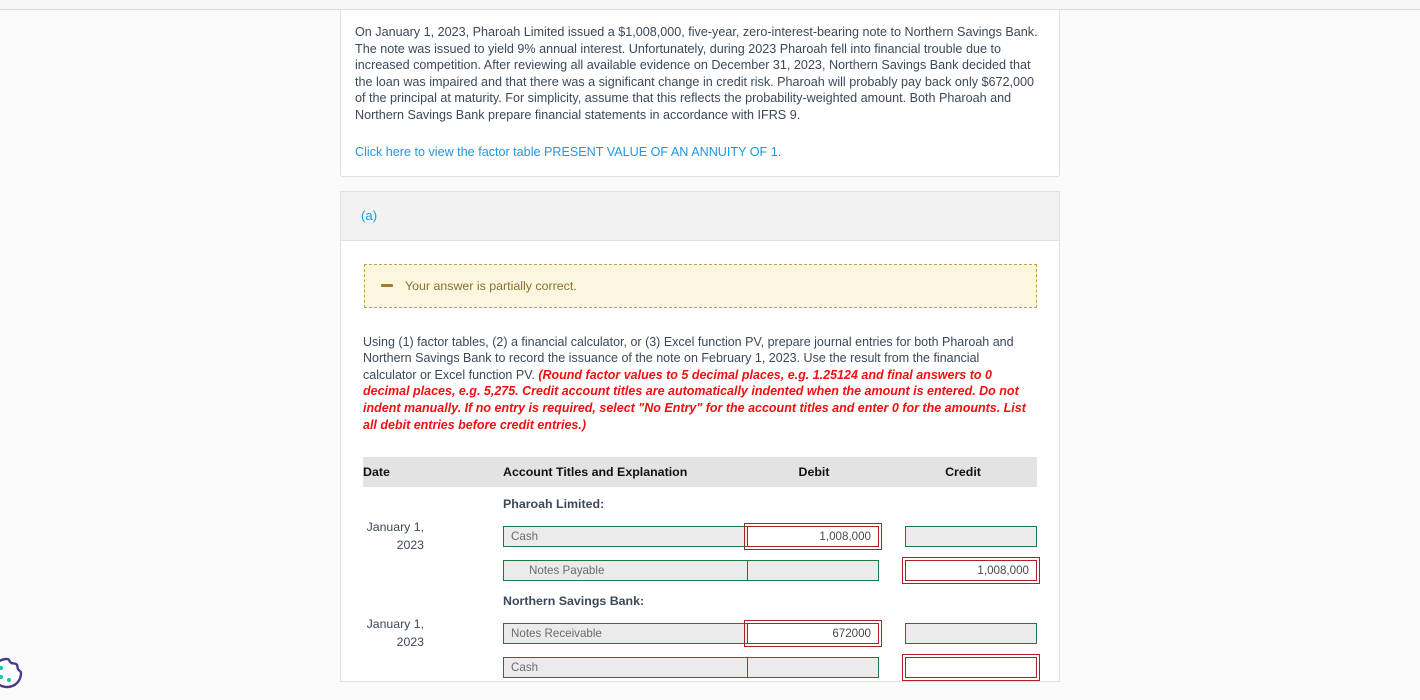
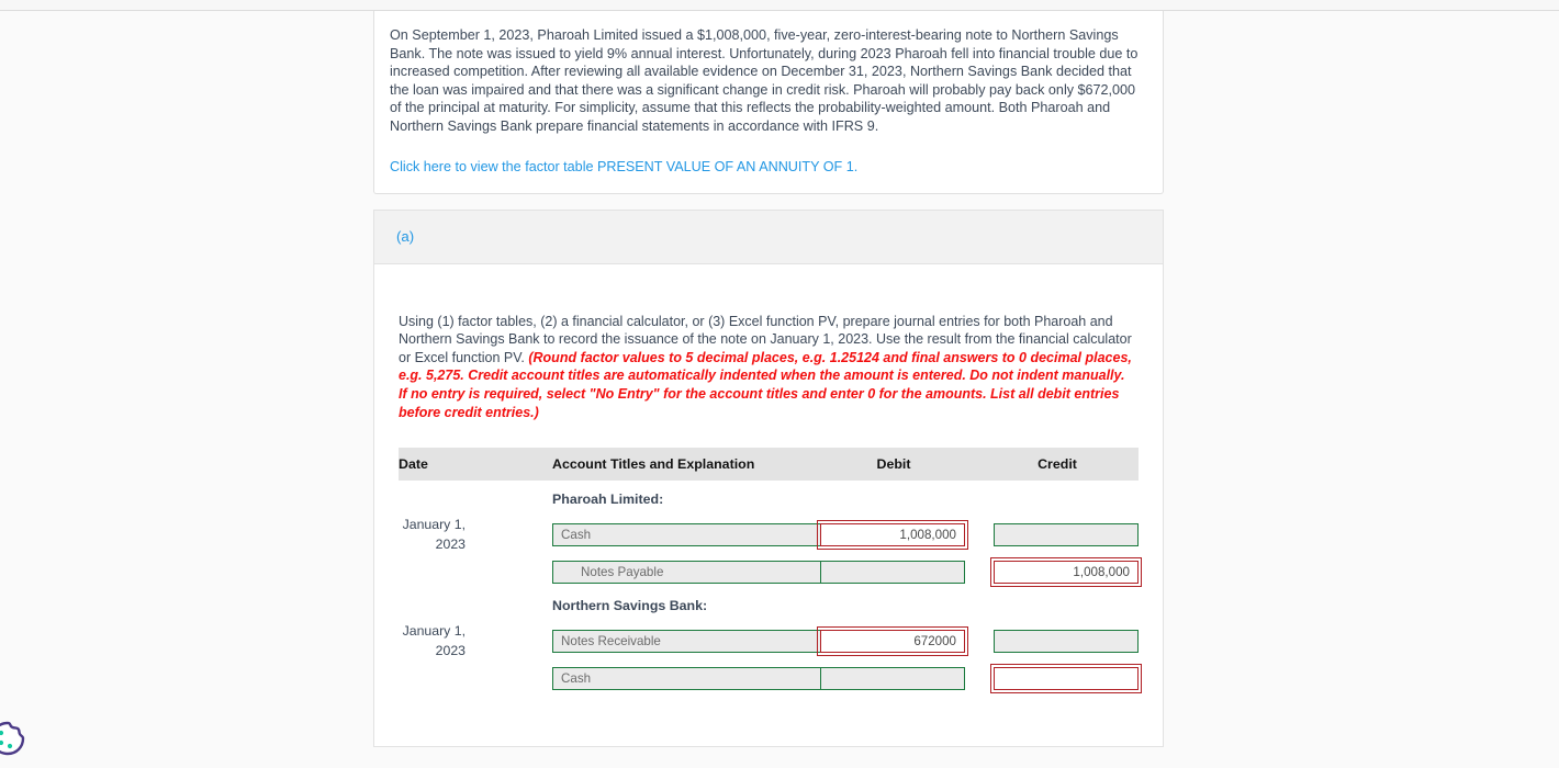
- On January 1, 2023, Pharoah Limited issued a $1,008,000, five-year, zero-interest-bearing note to Northern Savings Bank. The note was issued to yield 9% annual interest. Unfortunately, during 2023 Pharoah fell into financial trouble due to increased competition. After reviewing all available evidence on December 31, 2023, Northern Savings Bank decided that the loan was impaired and that there was a significant change in credit risk. Pharoah will probably pay back only $672,000 of the principal at maturity. For simplicity, assume that this reflects the probability-weighted amount. Both Pharoah and Northern Savings Bank prepare financial statements in accordance with IFRS 9.
+ On September 1, 2023, Pharoah Limited issued a $1,008,000, five-year, zero-interest-bearing note to Northern Savings Bank. The note was issued to yield 9% annual interest. Unfortunately, during 2023 Pharoah fell into financial trouble due to increased competition. After reviewing all available evidence on December 31, 2023, Northern Savings Bank decided that the loan was impaired and that there was a significant change in credit risk. Pharoah will probably pay back only $672,000 of the principal at maturity. For simplicity, assume that this reflects the probability-weighted amount. Both Pharoah and Northern Savings Bank prepare financial statements in accordance with IFRS 9.
  Click here to view the factor table PRESENT VALUE OF AN ANNUITY OF 1.
  (a)
- Your answer is partially correct.
- Using (1) factor tables, (2) a financial calculator, or (3) Excel function PV, prepare journal entries for both Pharoah and Northern Savings Bank to record the issuance of the note on February 1, 2023. Use the result from the financial calculator or Excel function PV. (Round factor values to 5 decimal places, e.g. 1.25124 and final answers to 0 decimal places, e.g. 5,275. Credit account titles are automatically indented when the amount is entered. Do not indent manually. If no entry is required, select "No Entry" for the account titles and enter 0 for the amounts. List all debit entries before credit entries.)
+ Using (1) factor tables, (2) a financial calculator, or (3) Excel function PV, prepare journal entries for both Pharoah and Northern Savings Bank to record the issuance of the note on January 1, 2023. Use the result from the financial calculator or Excel function PV. (Round factor values to 5 decimal places, e.g. 1.25124 and final answers to 0 decimal places, e.g. 5,275. Credit account titles are automatically indented when the amount is entered. Do not indent manually. If no entry is required, select "No Entry" for the account titles and enter 0 for the amounts. List all debit entries before credit entries.)
  Date	Account Titles and Explanation	Debit	Credit
  	Pharoah Limited:
  January 1, 2023	Cash	1,008,000
  	Notes Payable		1,008,000
  	Northern Savings Bank:
  January 1, 2023	Notes Receivable	672000
  	Cash
